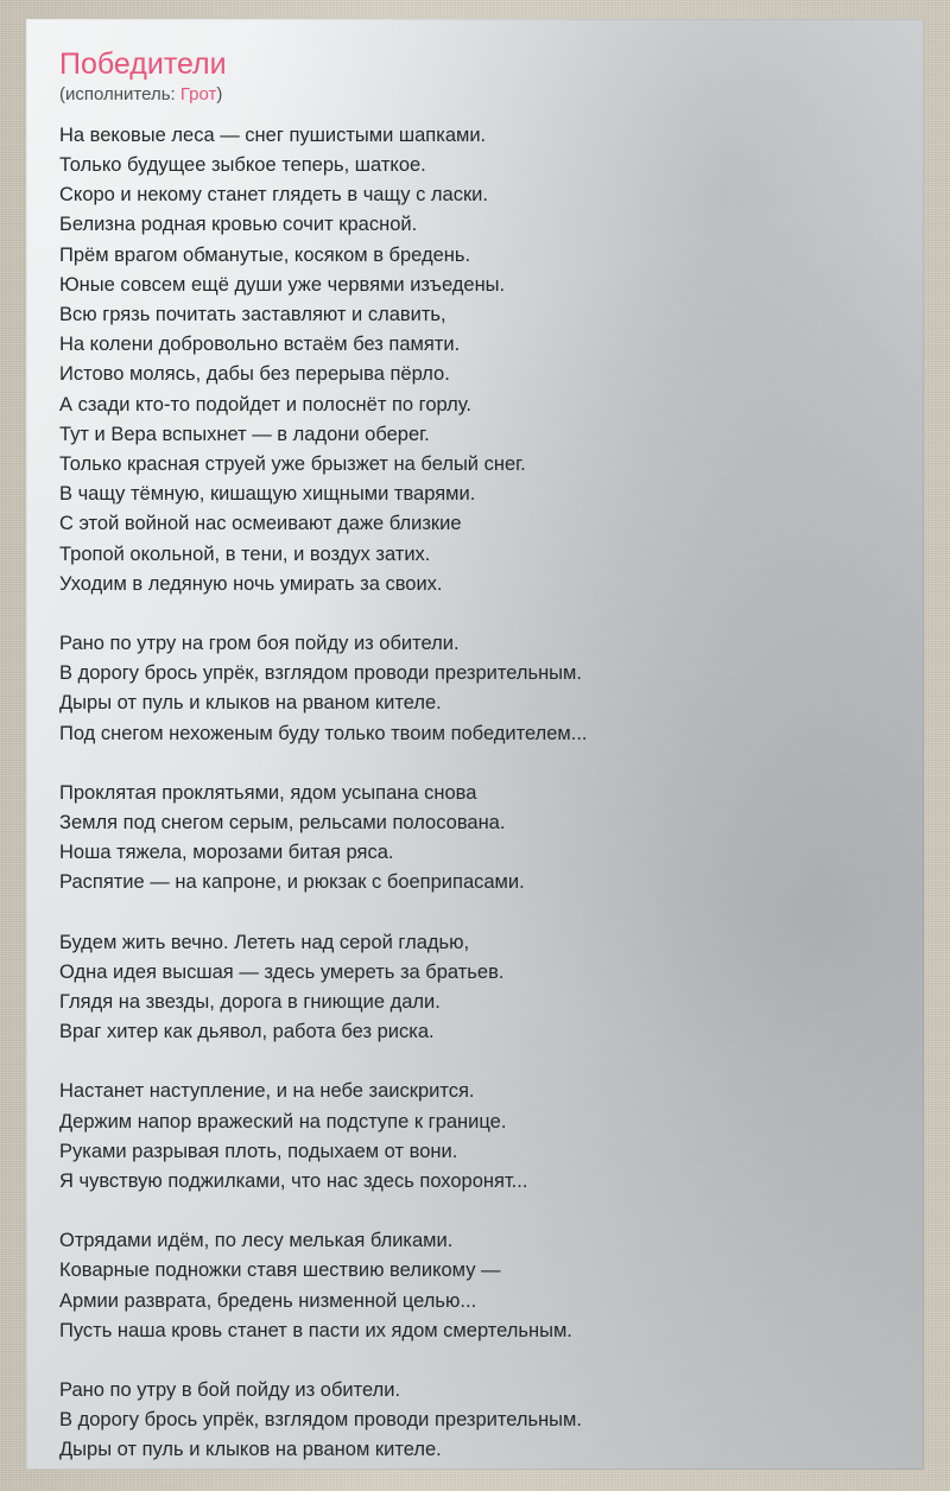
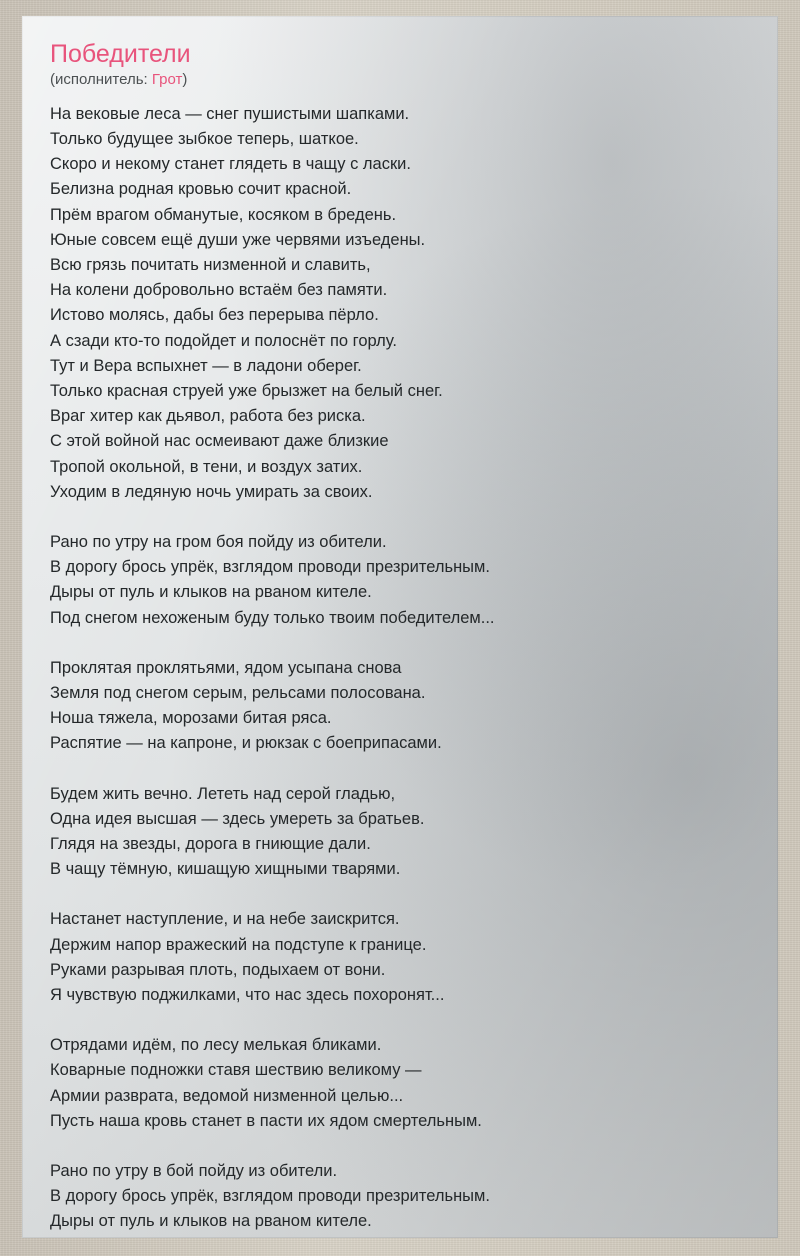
  Победители
  (исполнитель: Грот)
  На вековые леса — снег пушистыми шапками.
  Только будущее зыбкое теперь, шаткое.
  Скоро и некому станет глядеть в чащу с ласки.
  Белизна родная кровью сочит красной.
  Прём врагом обманутые, косяком в бредень.
  Юные совсем ещё души уже червями изъедены.
- Всю грязь почитать заставляют и славить,
+ Всю грязь почитать низменной и славить,
  На колени добровольно встаём без памяти.
  Истово молясь, дабы без перерыва пёрло.
  А сзади кто-то подойдет и полоснёт по горлу.
  Тут и Вера вспыхнет — в ладони оберег.
  Только красная струей уже брызжет на белый снег.
- В чащу тёмную, кишащую хищными тварями.
+ Враг хитер как дьявол, работа без риска.
  С этой войной нас осмеивают даже близкие
  Тропой окольной, в тени, и воздух затих.
  Уходим в ледяную ночь умирать за своих.
  Рано по утру на гром боя пойду из обители.
  В дорогу брось упрёк, взглядом проводи презрительным.
  Дыры от пуль и клыков на рваном кителе.
  Под снегом нехоженым буду только твоим победителем...
  Проклятая проклятьями, ядом усыпана снова
  Земля под снегом серым, рельсами полосована.
  Ноша тяжела, морозами битая ряса.
  Распятие — на капроне, и рюкзак с боеприпасами.
  Будем жить вечно. Лететь над серой гладью,
  Одна идея высшая — здесь умереть за братьев.
  Глядя на звезды, дорога в гниющие дали.
- Враг хитер как дьявол, работа без риска.
+ В чащу тёмную, кишащую хищными тварями.
  Настанет наступление, и на небе заискрится.
  Держим напор вражеский на подступе к границе.
  Руками разрывая плоть, подыхаем от вони.
  Я чувствую поджилками, что нас здесь похоронят...
  Отрядами идём, по лесу мелькая бликами.
  Коварные подножки ставя шествию великому —
- Армии разврата, бредень низменной целью...
+ Армии разврата, ведомой низменной целью...
  Пусть наша кровь станет в пасти их ядом смертельным.
  Рано по утру в бой пойду из обители.
  В дорогу брось упрёк, взглядом проводи презрительным.
  Дыры от пуль и клыков на рваном кителе.
